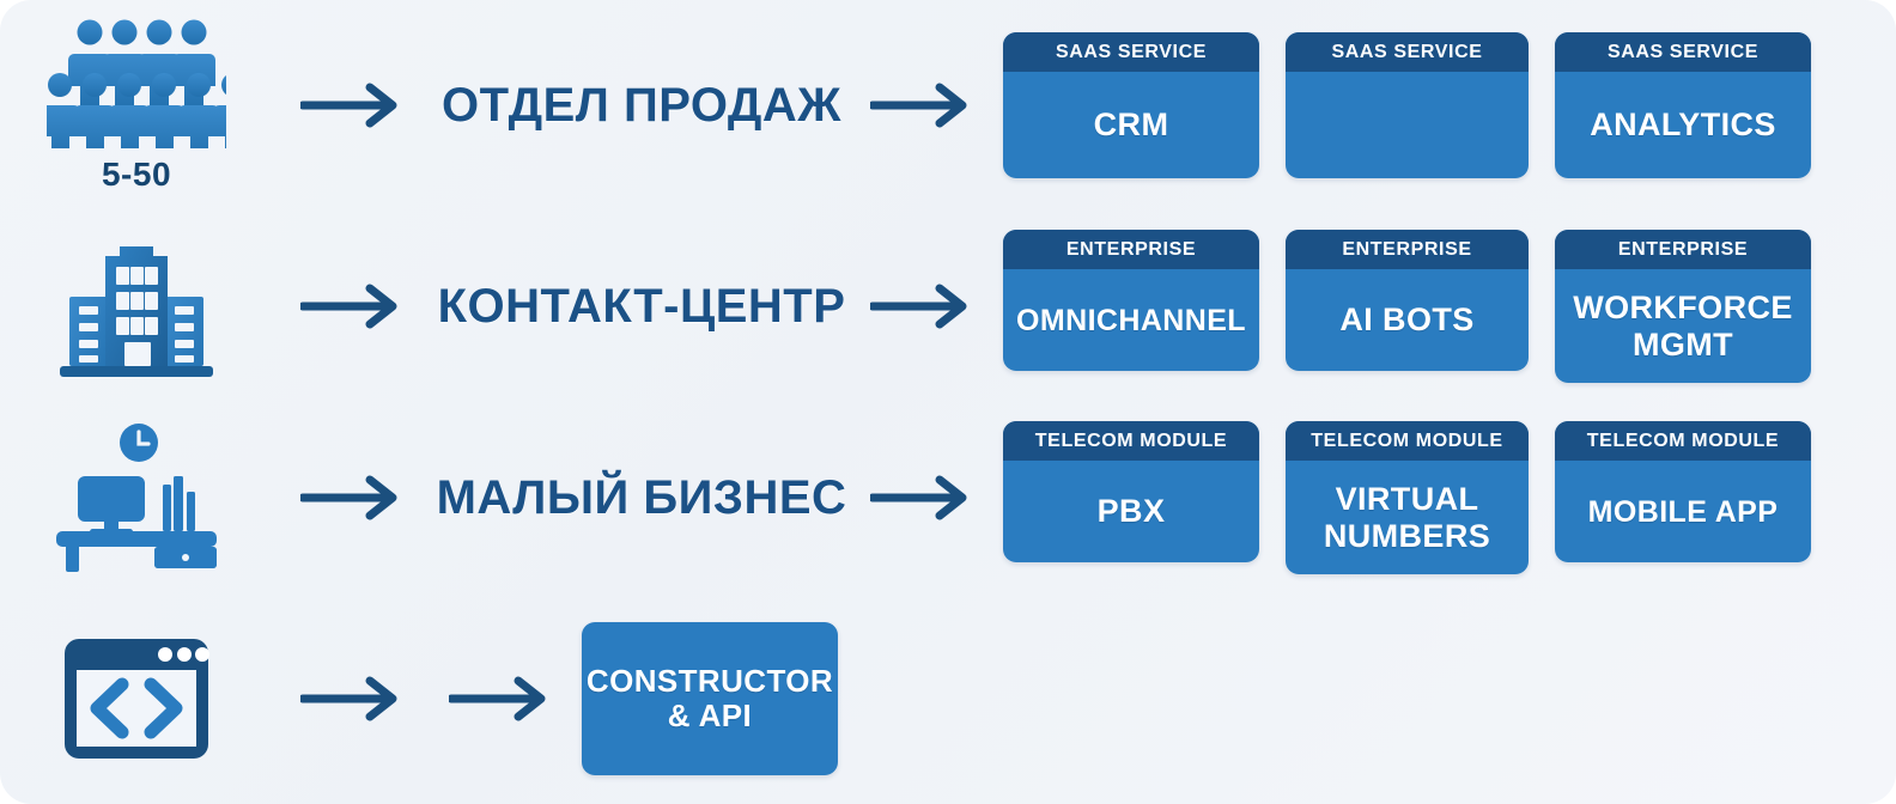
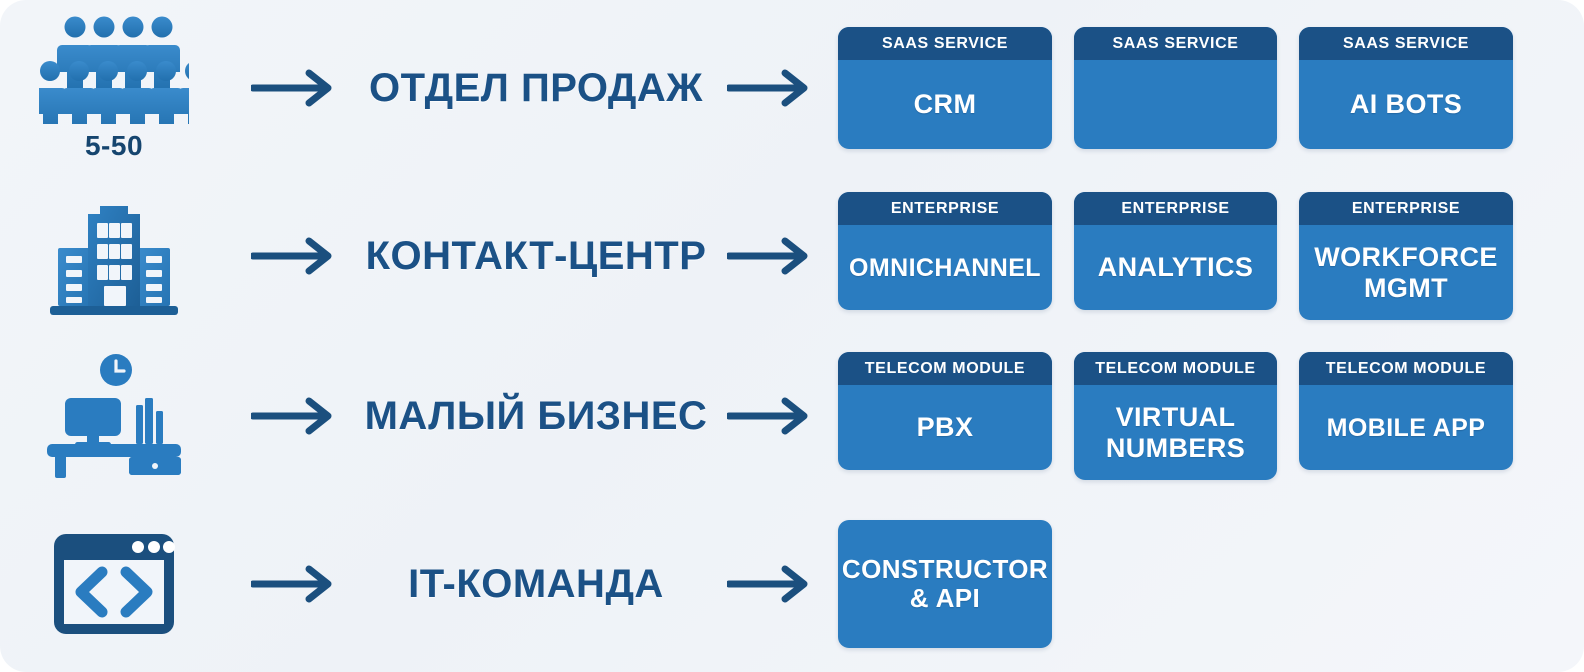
  5-50
  ОТДЕЛ ПРОДАЖ
  SAAS SERVICE
  CRM
  SAAS SERVICE
  SAAS SERVICE
- ANALYTICS
+ AI BOTS
  КОНТАКТ-ЦЕНТР
  ENTERPRISE
  OMNICHANNEL
  ENTERPRISE
- AI BOTS
+ ANALYTICS
  ENTERPRISE
  WORKFORCE MGMT
  МАЛЫЙ БИЗНЕС
  TELECOM MODULE
  PBX
  TELECOM MODULE
  VIRTUAL NUMBERS
  TELECOM MODULE
  MOBILE APP
+ IT-КОМАНДА
  CONSTRUCTOR & API
